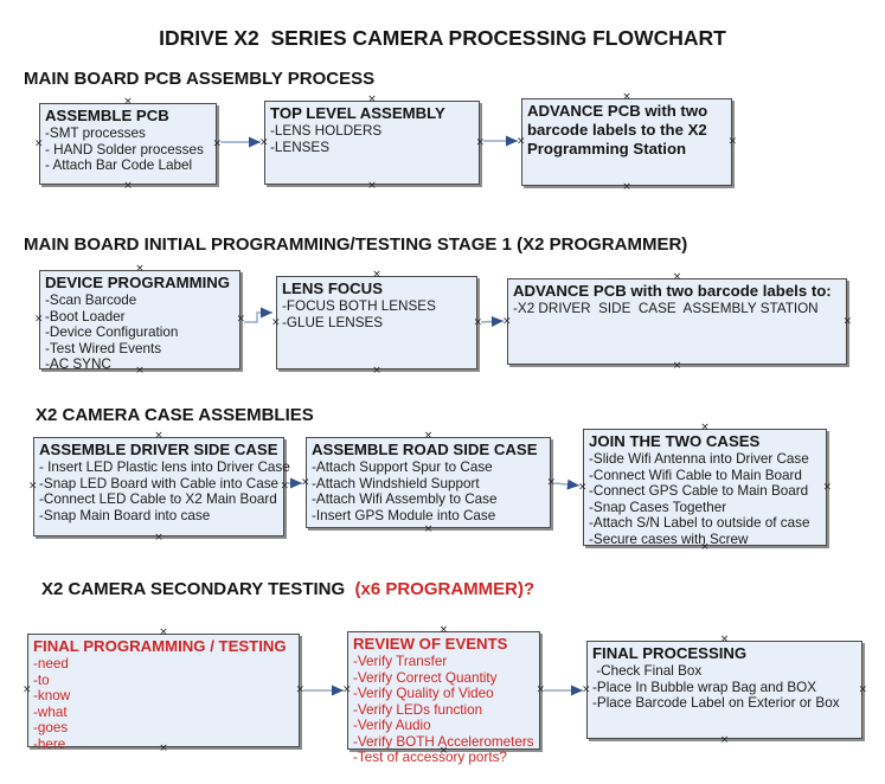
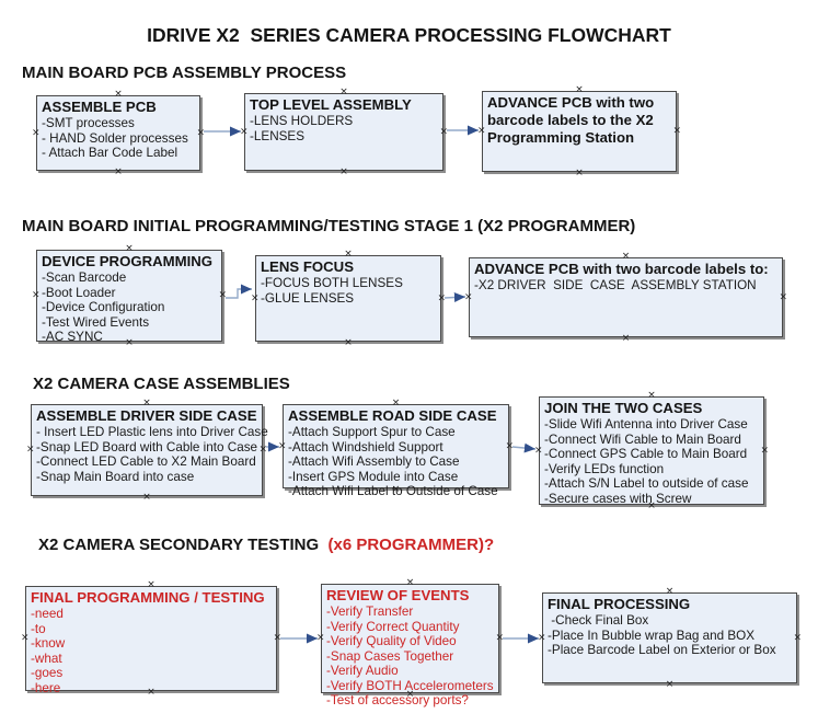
  IDRIVE X2 SERIES CAMERA PROCESSING FLOWCHART
  MAIN BOARD PCB ASSEMBLY PROCESS
  MAIN BOARD INITIAL PROGRAMMING/TESTING STAGE 1 (X2 PROGRAMMER)
  X2 CAMERA CASE ASSEMBLIES
  X2 CAMERA SECONDARY TESTING (x6 PROGRAMMER)?
  ASSEMBLE PCB
  -SMT processes
  - HAND Solder processes
  - Attach Bar Code Label
  ×
  ×
  ×
  ×
  TOP LEVEL ASSEMBLY
  -LENS HOLDERS
  -LENSES
  ×
  ×
  ×
  ×
  ADVANCE PCB with two barcode labels to the X2 Programming Station
  ×
  ×
  ×
  ×
  DEVICE PROGRAMMING
  -Scan Barcode
  -Boot Loader
  -Device Configuration
  -Test Wired Events
  -AC SYNC
  ×
  ×
  ×
  ×
  LENS FOCUS
  -FOCUS BOTH LENSES
  -GLUE LENSES
  ×
  ×
  ×
  ×
  ADVANCE PCB with two barcode labels to:
  -X2 DRIVER SIDE CASE ASSEMBLY STATION
  ×
  ×
  ×
  ×
  ASSEMBLE DRIVER SIDE CASE
  - Insert LED Plastic lens into Driver Cas
  -Snap LED Board with Cable into Case
  -Connect LED Cable to X2 Main Board
  -Snap Main Board into case
  ×
  ×
  ×
  ×
  ASSEMBLE ROAD SIDE CASE
  -Attach Support Spur to Case
  -Attach Windshield Support
  -Attach Wifi Assembly to Case
  -Insert GPS Module into Case
+ -Attach Wifi Label to Outside of Case
  ×
  ×
  ×
  ×
  JOIN THE TWO CASES
  -Slide Wifi Antenna into Driver Case
  -Connect Wifi Cable to Main Board
  -Connect GPS Cable to Main Board
- -Snap Cases Together
+ -Verify LEDs function
  -Attach S/N Label to outside of case
  -Secure cases with Screw
  ×
  ×
  ×
  ×
  FINAL PROGRAMMING / TESTING
  -need
  -to
  -know
  -what
  -goes
  -here
  ×
  ×
  ×
  ×
  REVIEW OF EVENTS
  -Verify Transfer
  -Verify Correct Quantity
  -Verify Quality of Video
- -Verify LEDs function
+ -Snap Cases Together
  -Verify Audio
  -Verify BOTH Accelerometers
  -Test of accessory ports?
  ×
  ×
  ×
  ×
  FINAL PROCESSING
  -Check Final Box
  -Place In Bubble wrap Bag and BOX
  -Place Barcode Label on Exterior or Box
  ×
  ×
  ×
  ×
